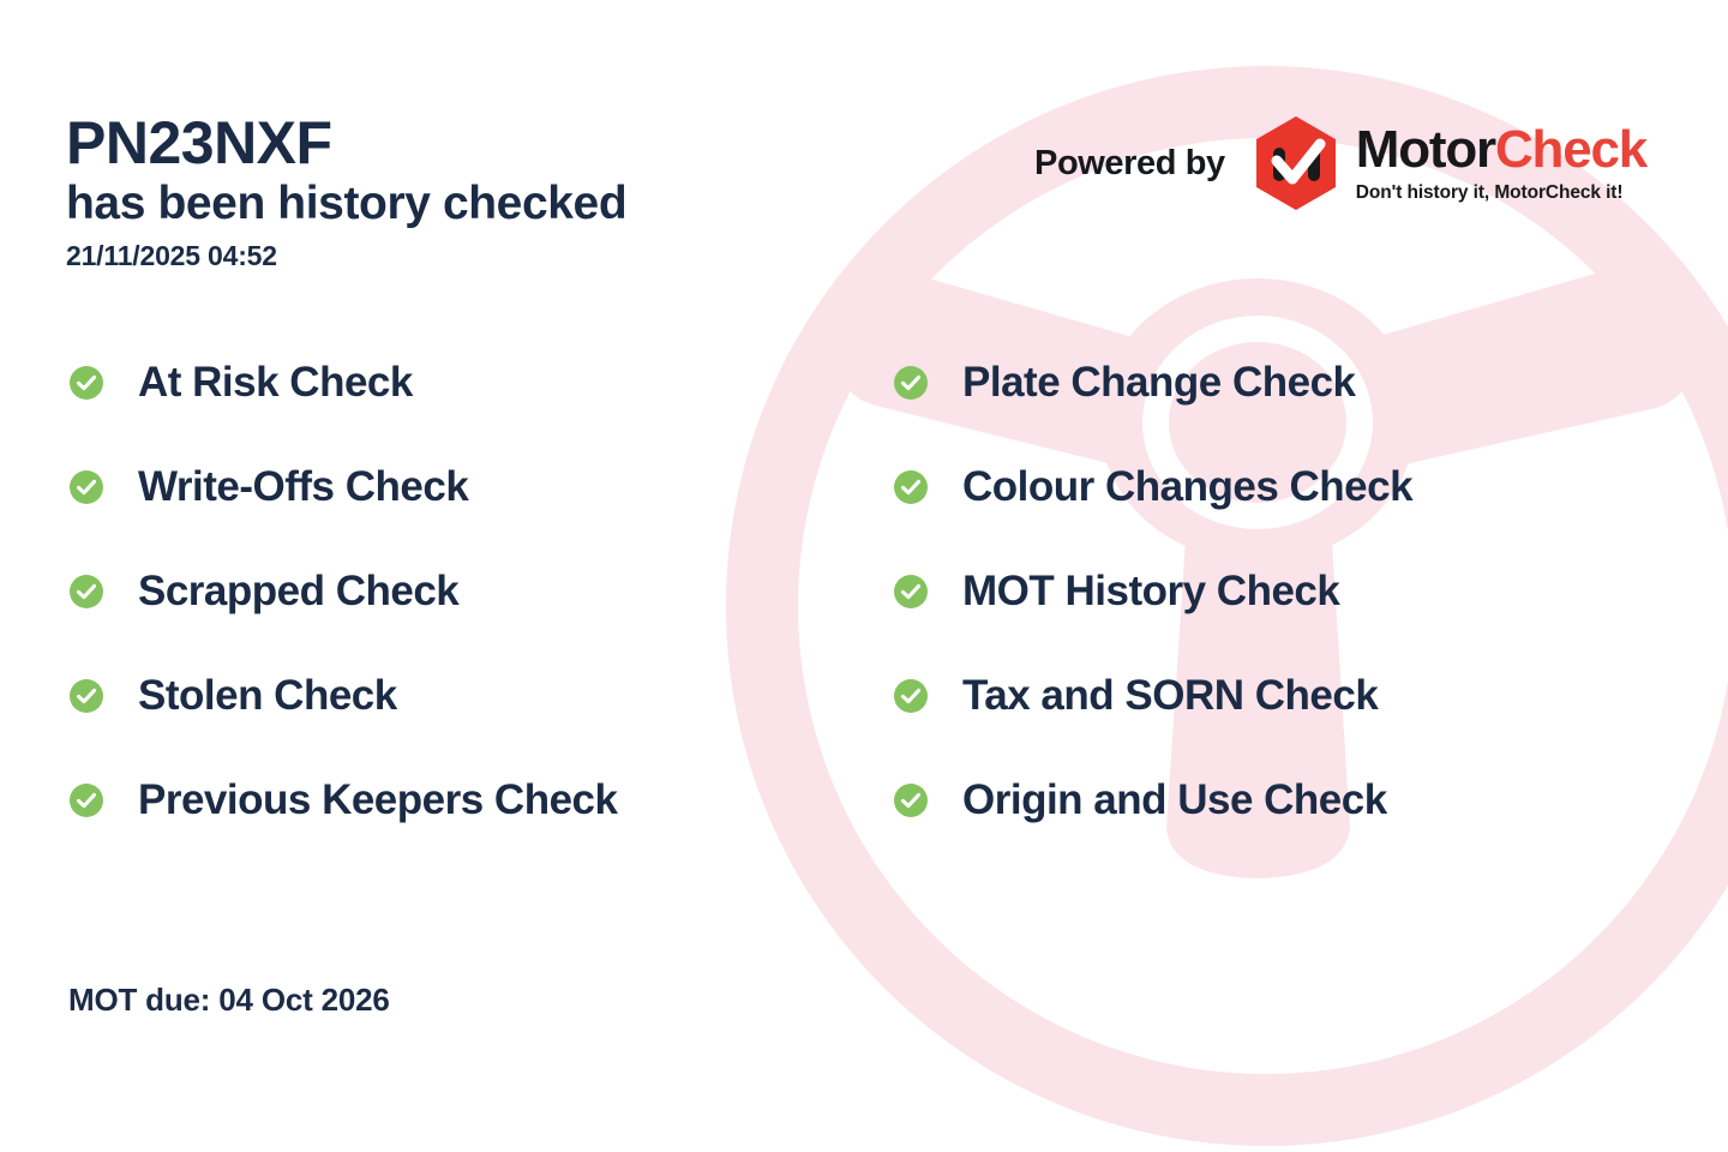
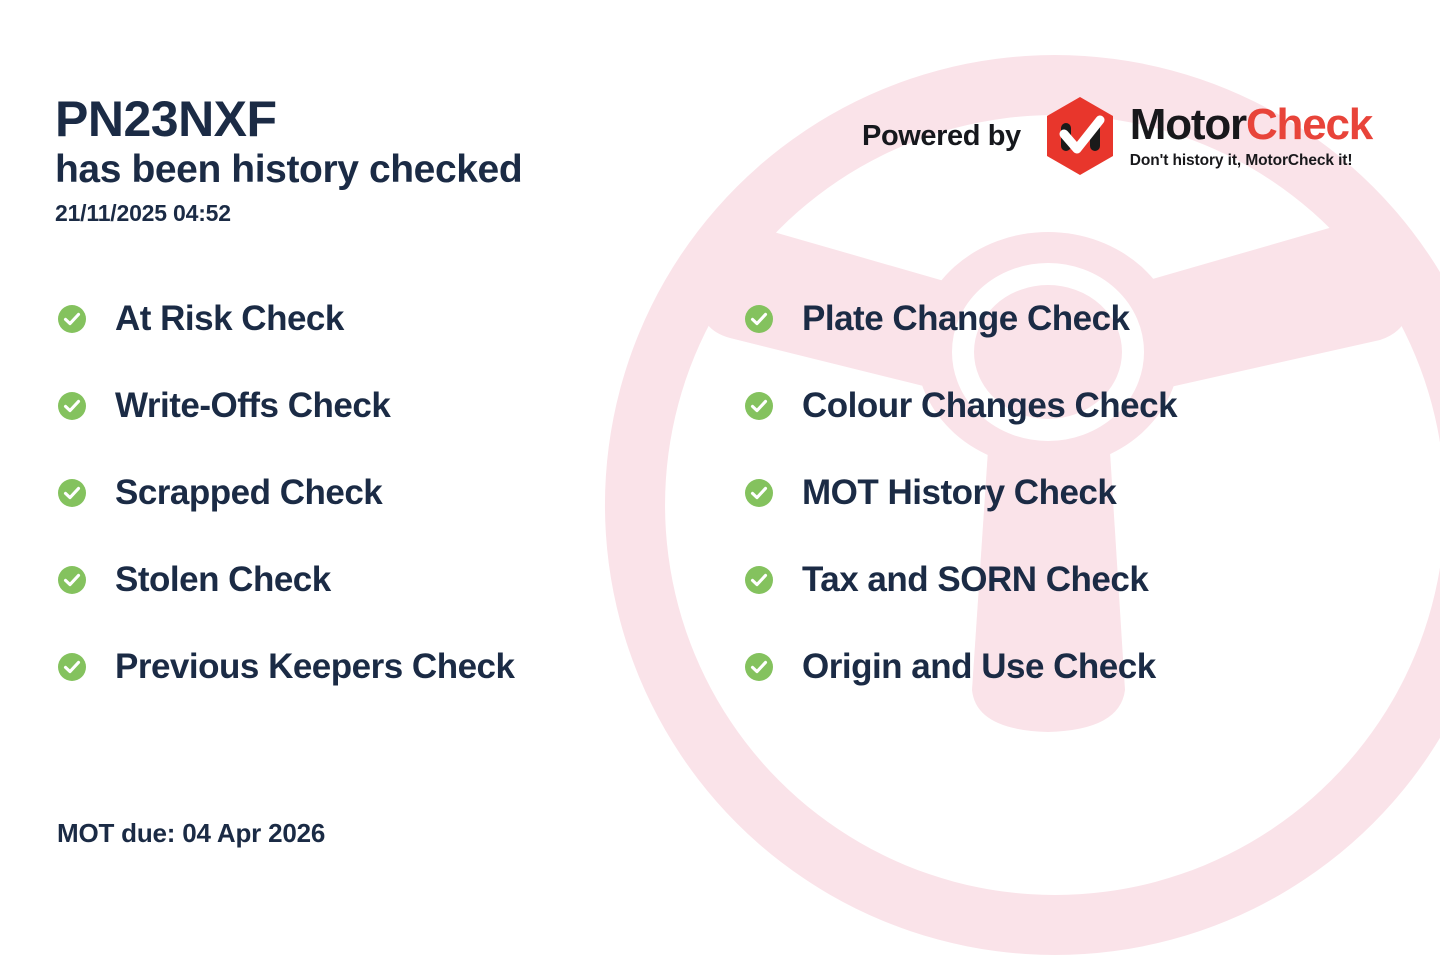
  PN23NXF
  has been history checked
  21/11/2025 04:52
  Powered by
  MotorCheck
  Don't history it, MotorCheck it!
  At Risk Check
  Write-Offs Check
  Scrapped Check
  Stolen Check
  Previous Keepers Check
  Plate Change Check
  Colour Changes Check
  MOT History Check
  Tax and SORN Check
  Origin and Use Check
- MOT due: 04 Oct 2026
+ MOT due: 04 Apr 2026
